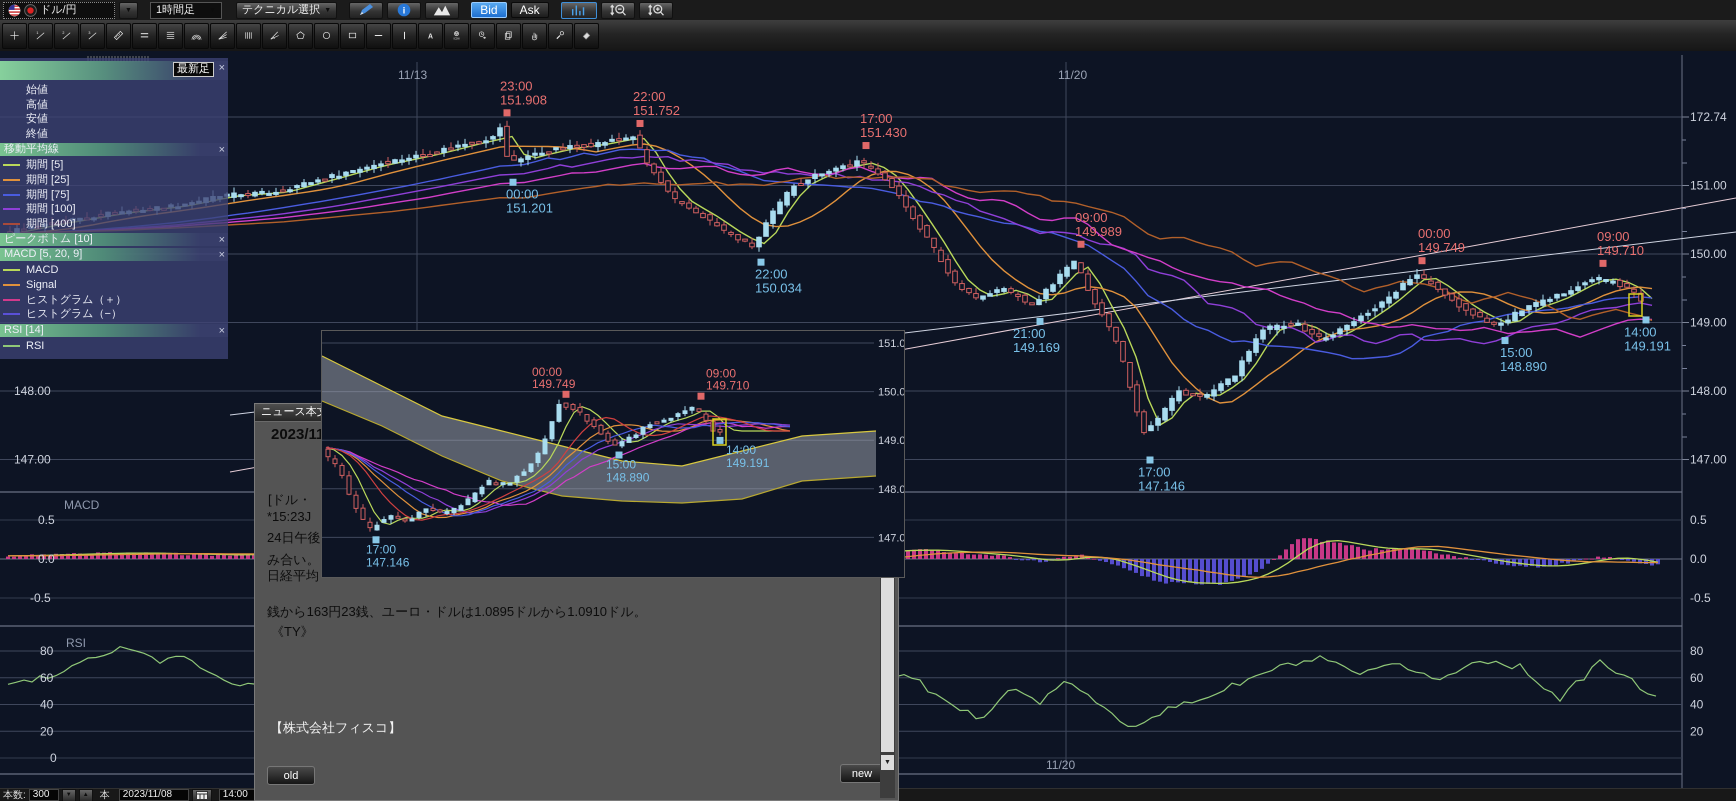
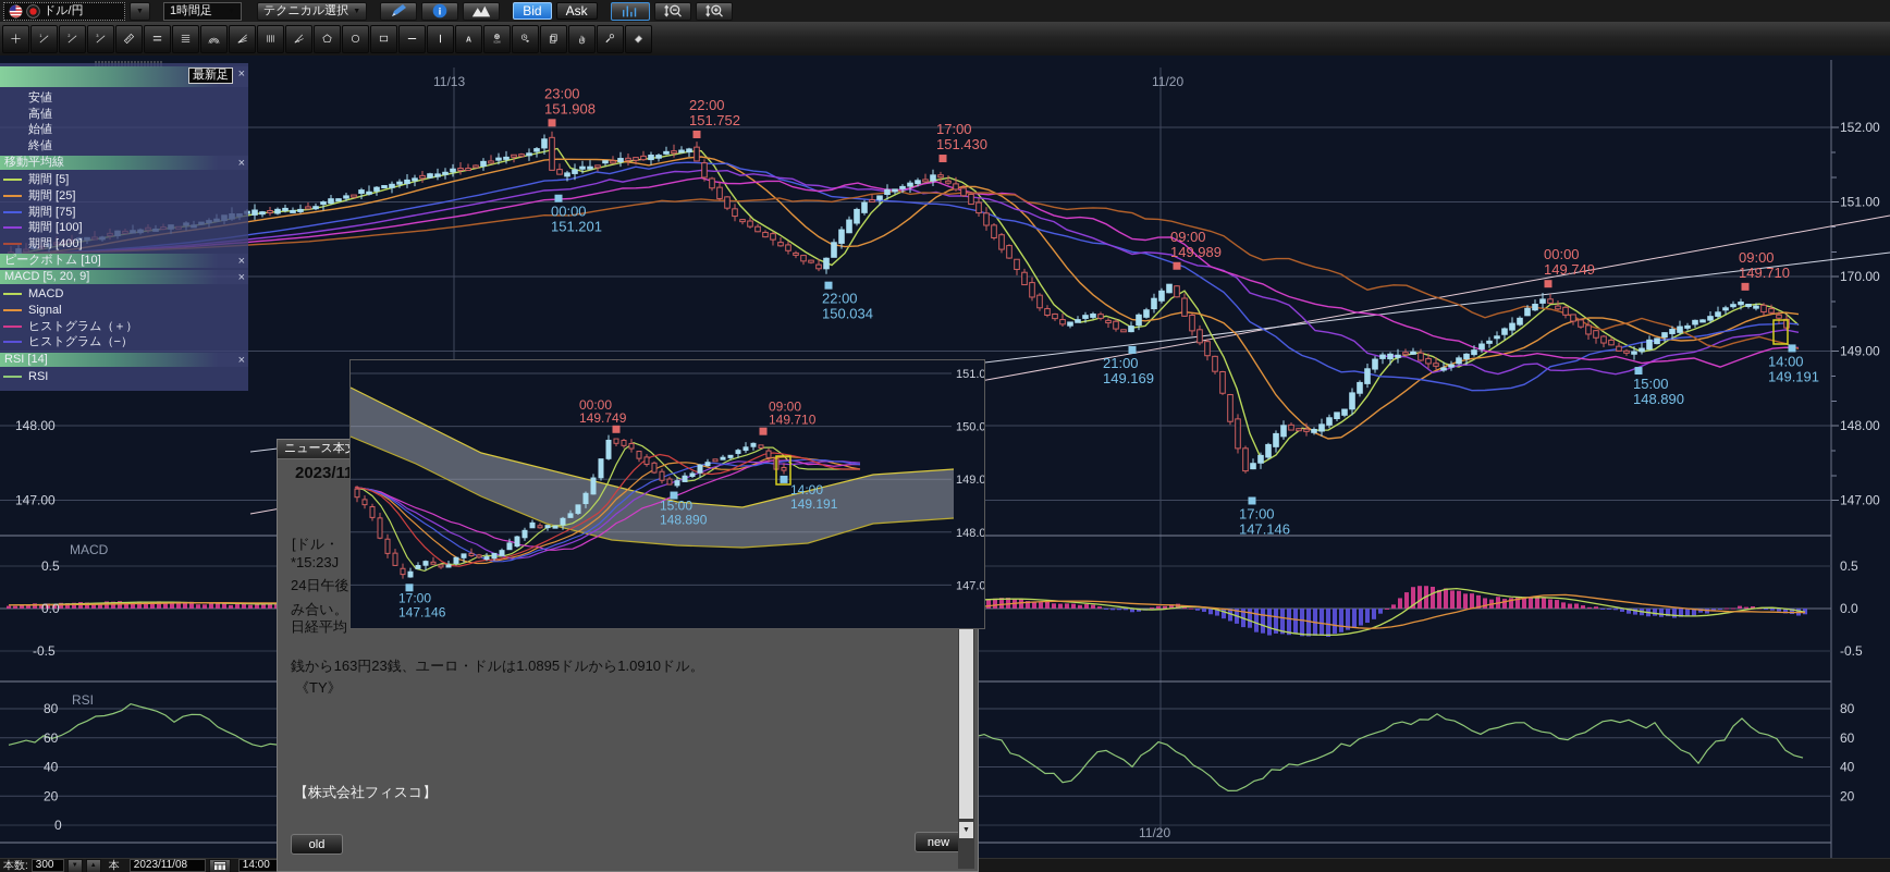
- 172.74
+ 152.00
  151.00
- 150.00
+ 170.00
  149.00
  148.00
  147.00
  148.00
  147.00
  11/13
  11/20
  23:00
  151.908
  22:00
  151.752
  00:00
  151.201
  17:00
  151.430
  22:00
  150.034
  09:00
  149.989
  21:00
  149.169
  17:00
  147.146
  00:00
  149.749
  15:00
  148.890
  09:00
  149.710
  14:00
  149.191
  MACD
  0.5
  0.5
  0.0
  0.0
  -0.5
  -0.5
  RSI
  80
  60
  40
  20
  0
  80
  60
  40
  20
  11/20
  ドル/円
  1時間足
  テクニカル選択
  i
  Bid
  Ask
  ×
  最新足
- 始値
+ 安値
  高値
- 安値
+ 始値
  終値
  移動平均線
  ×
  期間 [5]
  期間 [25]
  期間 [75]
  期間 [100]
  期間 [400]
  ピークボトム [10]
  ×
  MACD [5, 20, 9]
  ×
  MACD
  Signal
  ヒストグラム（＋）
  ヒストグラム（−）
  RSI [14]
  ×
  RSI
  本数:
  300
  本
  2023/11/08
  14:00
  ニュース本
  2023/1
  [ドル・
  *15:23J
  24日午後
  み合い。
  日経平均
  銭から163円23銭、ユーロ・ドルは1.0895ドルから1.0910ドル。
  《TY》
  【株式会社フィスコ】
  old
  new
  151.0
  150.0
  149.0
  148.0
  147.0
  00:00
  149.749
  09:00
  149.710
  14:00
  149.191
  15:00
  148.890
  17:00
  147.146
